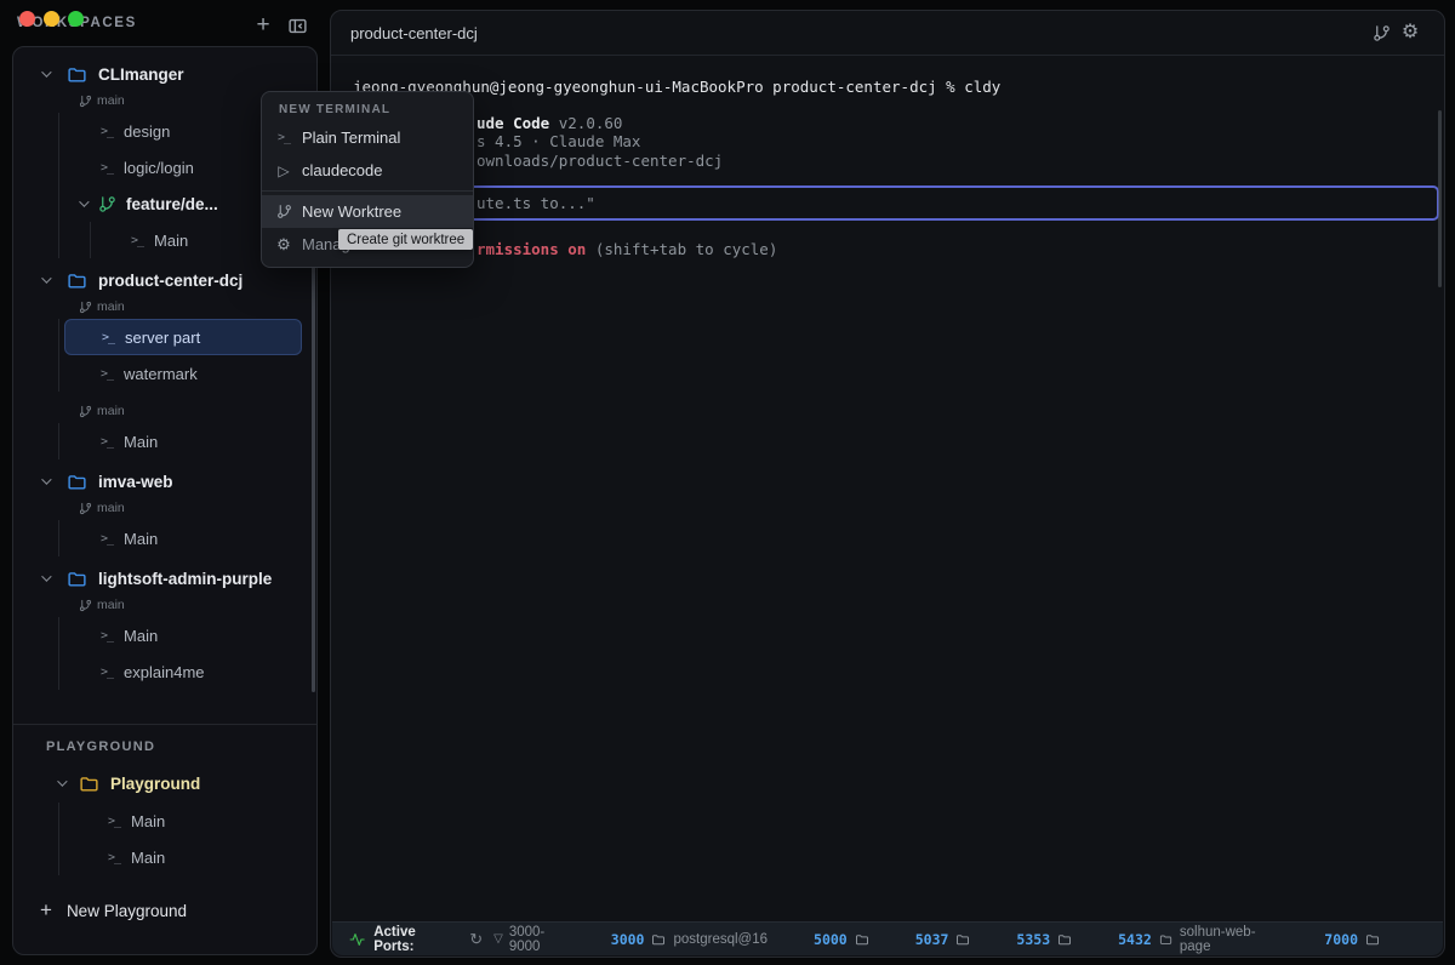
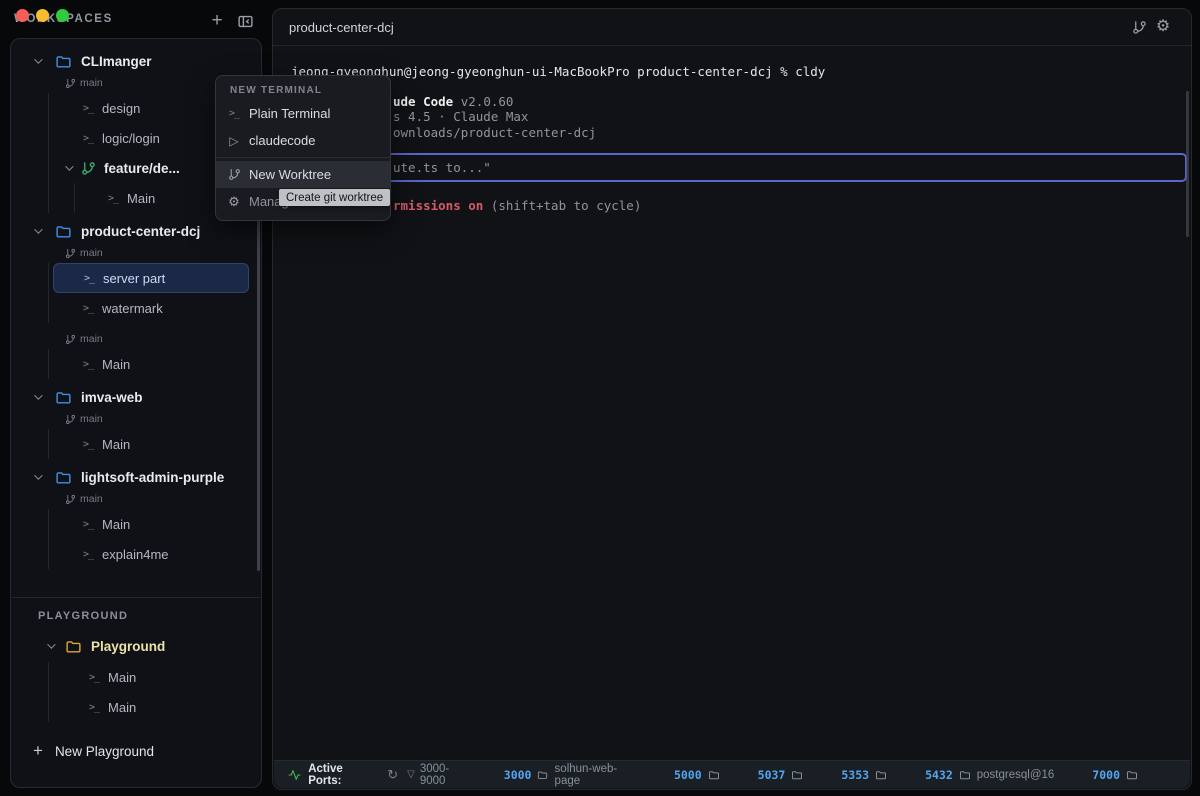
  OKPACES
  +
  CLImanger
  main
  >_
  design
  >_
  logic/login
  feature/de...
  >_
  Main
  product-center-dcj
  main
  >_
  server part
  >_
  watermark
  main
  >_
  Main
  imva-web
  main
  >_
  Main
  lightsoft-admin-purple
  main
  >_
  Main
  >_
  explain4me
  PLAYGROUND
  Playground
  >_
  Main
  >_
  Main
  +
  New Playground
  product-center-dcj
  ⚙
  jeong-gyeonghun@jeong-gyeonghun-ui-MacBookPro product-center-dcj % cldy
  ude Code v2.0.60
  s 4.5 · Claude Max
  ownloads/product-center-dcj
  ute.ts to..."
  rmissions on (shift+tab to cycle)
  Active Ports:
  ↻
  ▽
  3000-9000
  3000
- postgresql@16
+ solhun-web-page
  5000
  5037
  5353
  5432
- solhun-web-page
+ postgresql@16
  7000
  NEW TERMINAL
  >_
  Plain Terminal
  ▷
  claudecode
  New Worktree
  ⚙
  Create git worktree
